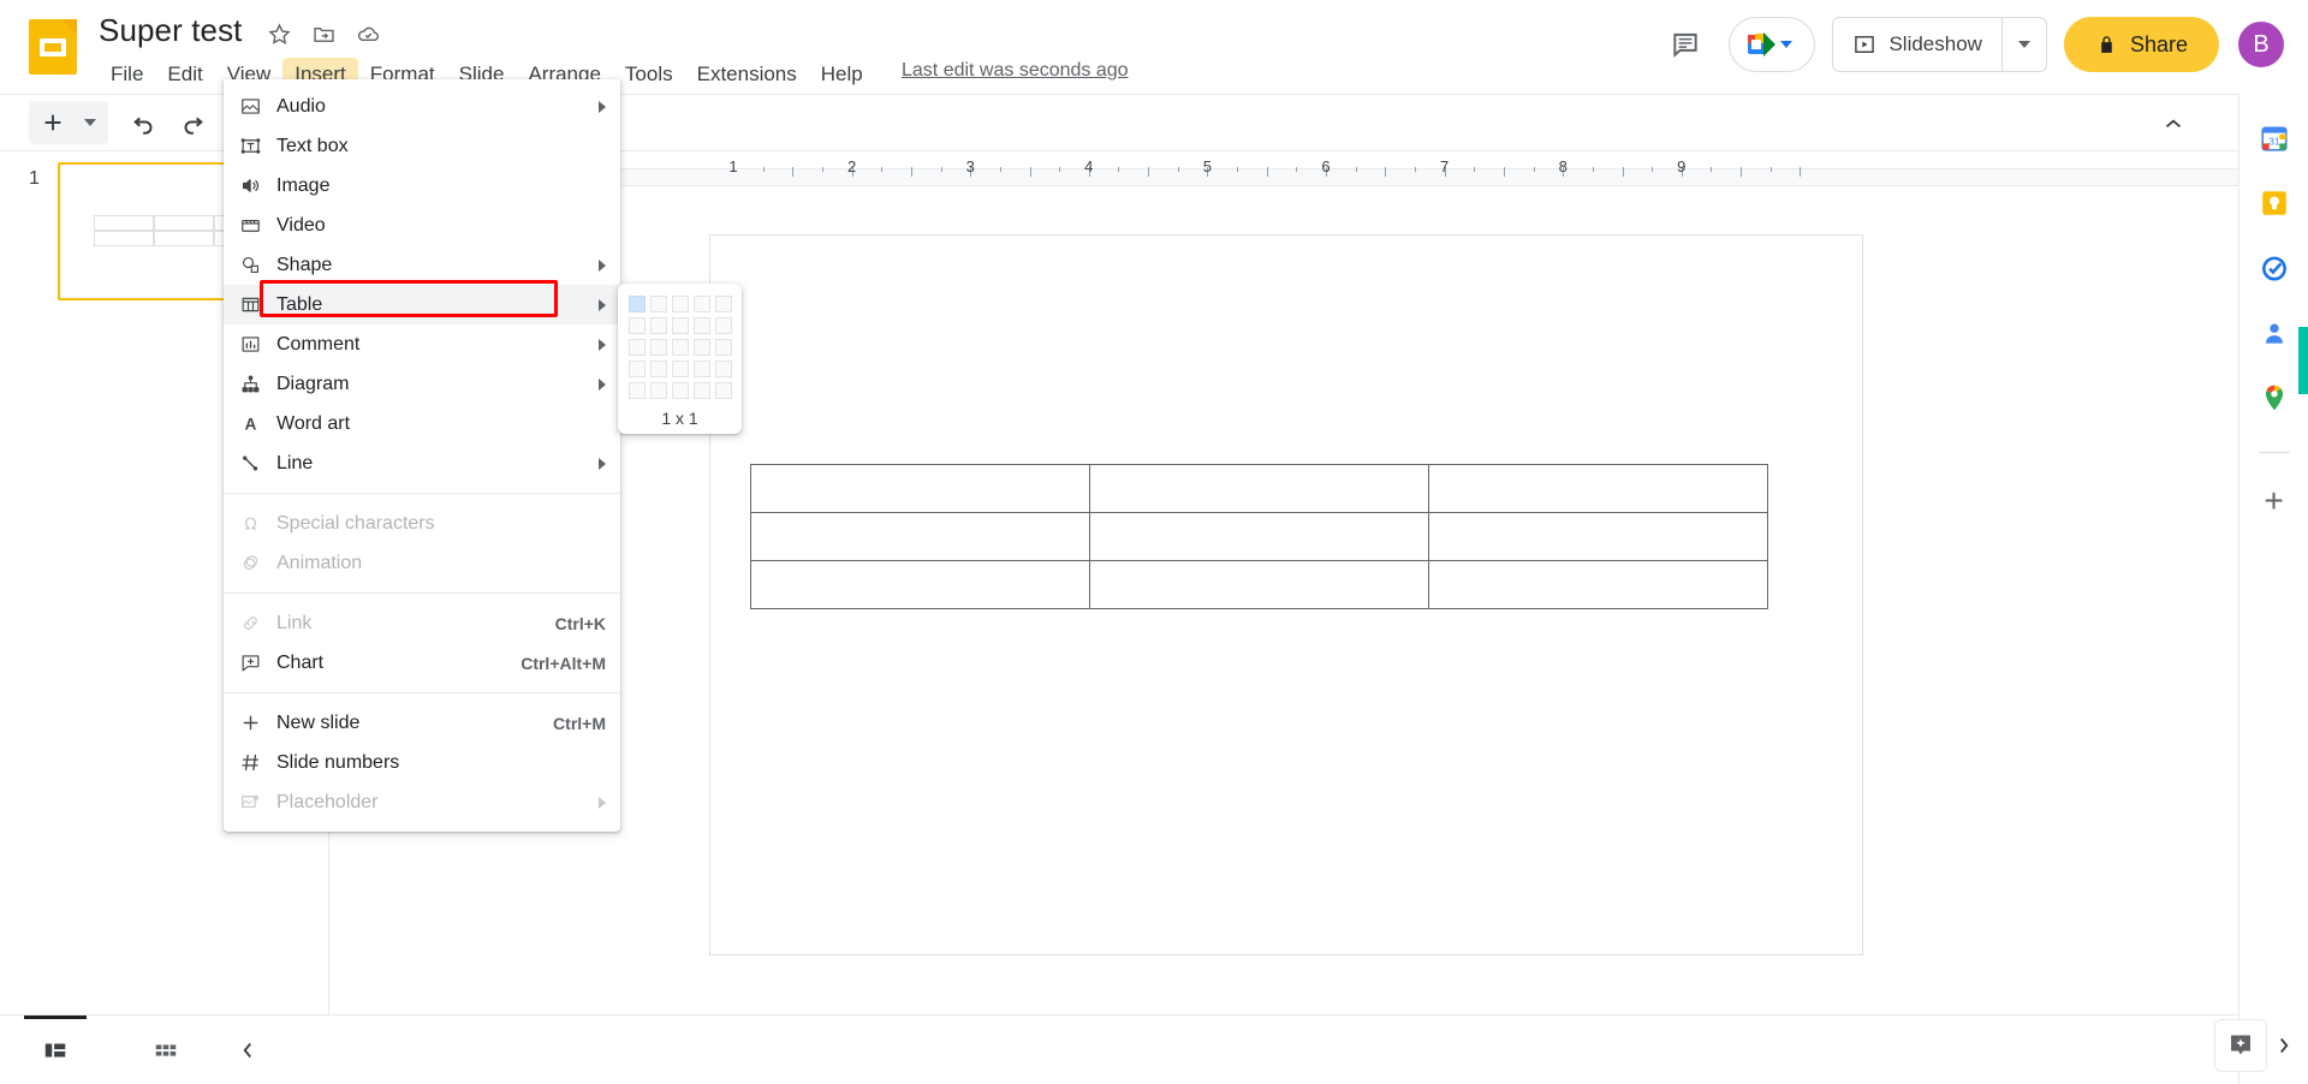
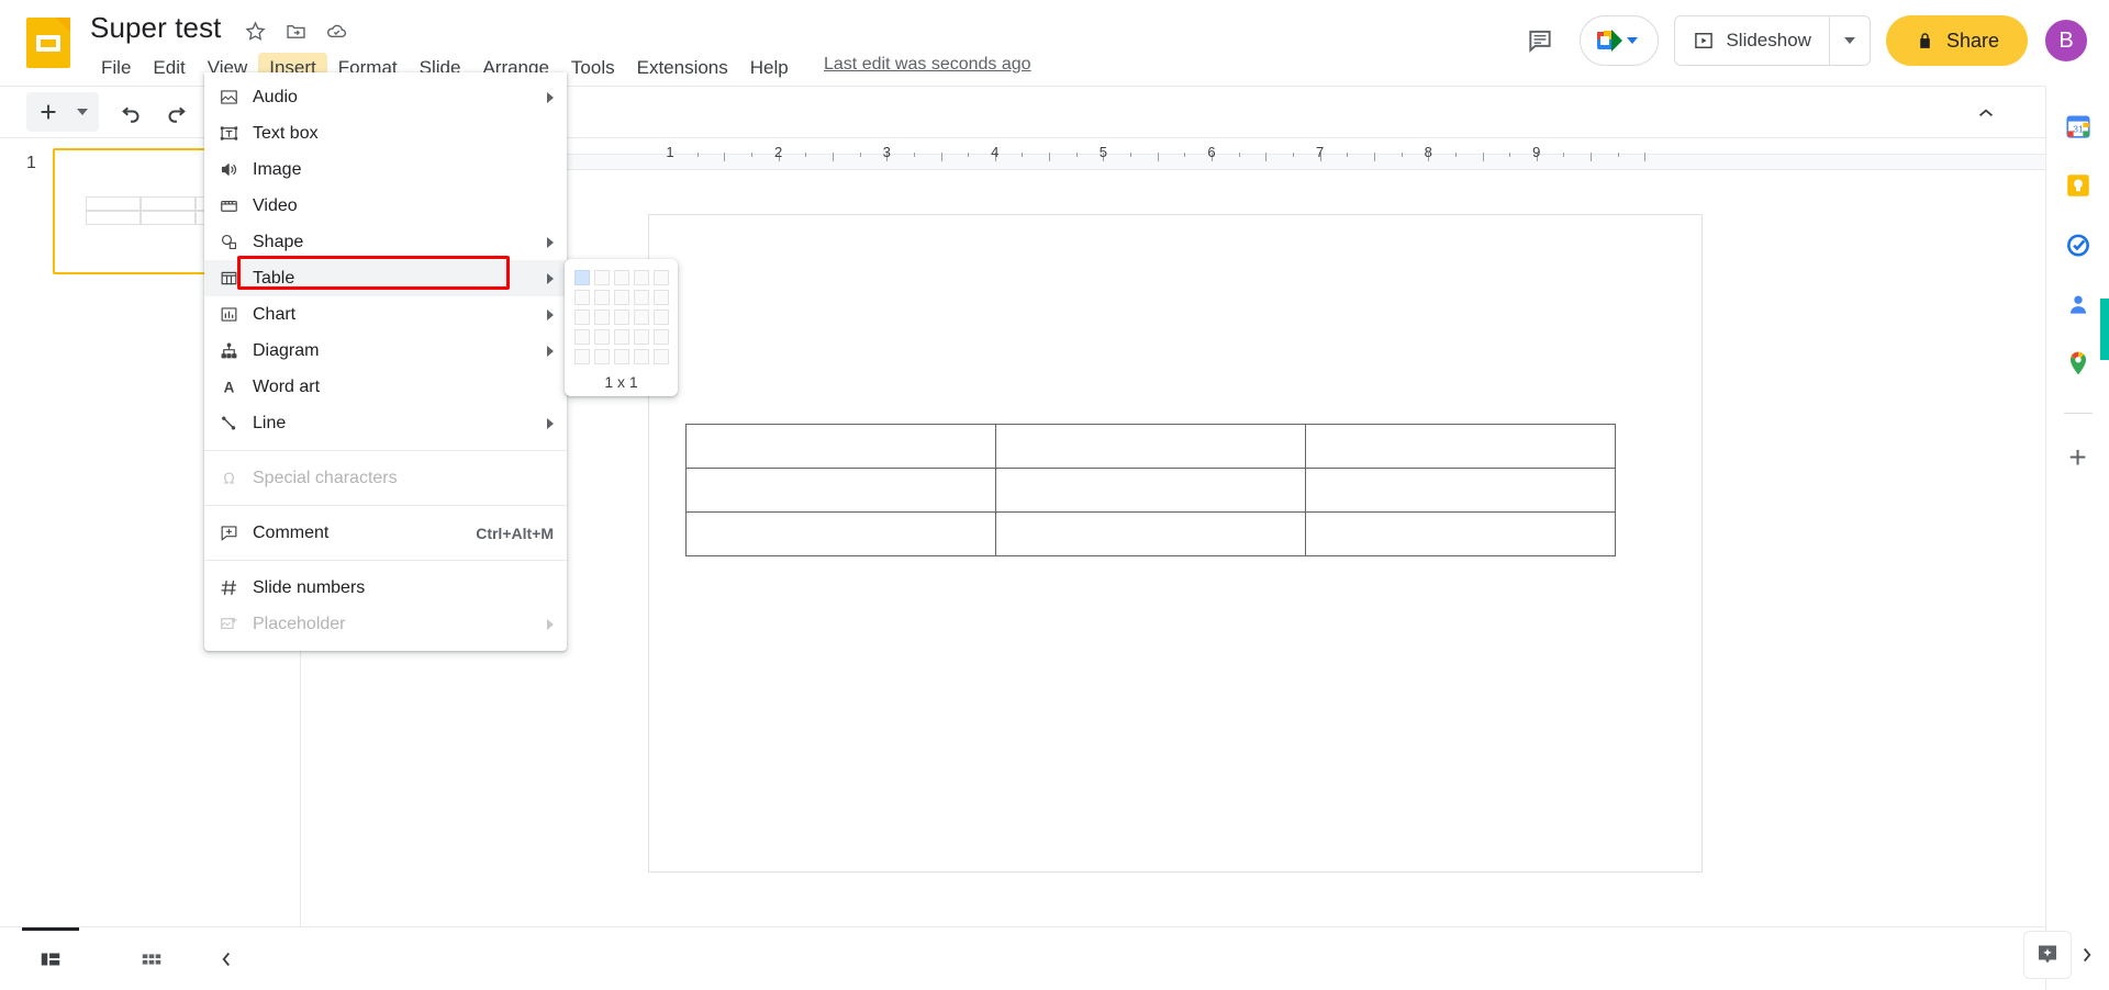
  Super test
  File
  Edit
  View
  Insert
  Format
  Slide
  Arrange
  Tools
  Extensions
  Help
  Last edit was seconds ago
  Slideshow
  Share
  B
  1
  1
  2
  3
  4
  5
  6
  7
  8
  9
  31
  +
  Audio
  Text box
  Image
  Video
  Shape
  Table
- Comment
+ Chart
  Diagram
  A
  Word art
  Line
  Ω
  Special characters
- Animation
- Link
- Ctrl+K
- Chart
+ Comment
  Ctrl+Alt+M
- New slide
- Ctrl+M
  Slide numbers
  Placeholder
  1 x 1
